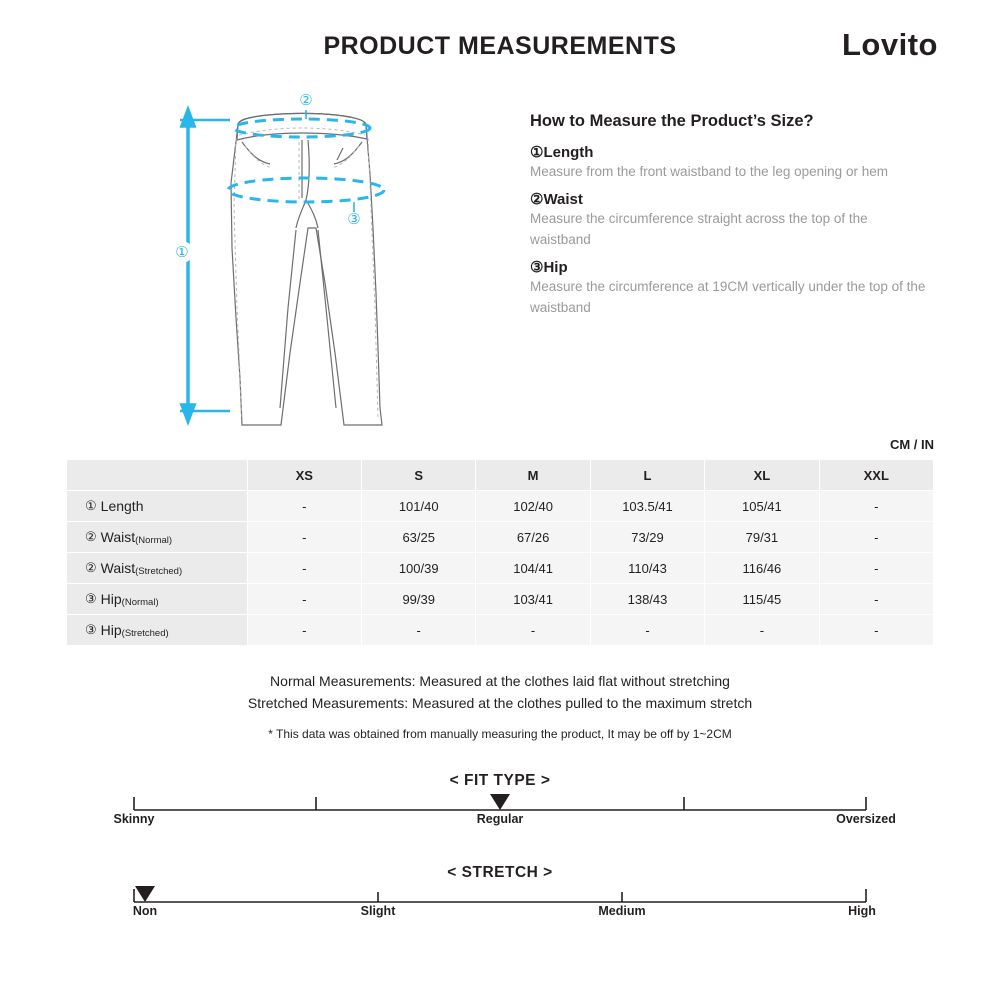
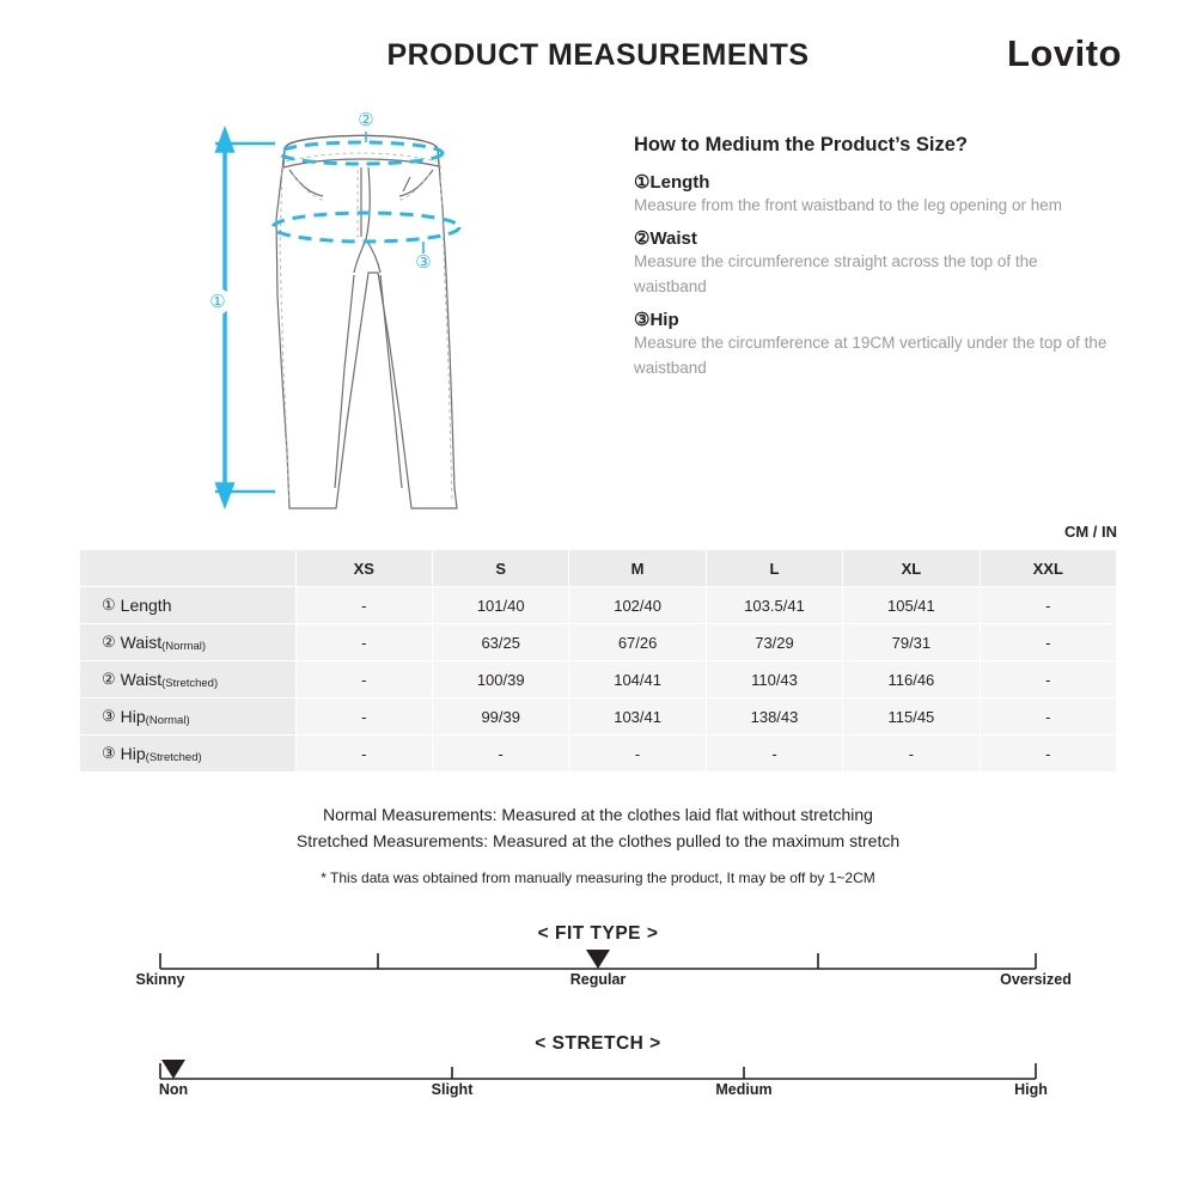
  PRODUCT MEASUREMENTS
  Lovito
  ①
  ②
  ③
- How to Measure the Product’s Size?
+ How to Medium the Product’s Size?
  ①Length
  Measure from the front waistband to the leg opening or hem
  ②Waist
  Measure the circumference straight across the top of the waistband
  ③Hip
  Measure the circumference at 19CM vertically under the top of the waistband
  CM / IN
  	XS	S	M	L	XL	XXL
  ① Length	-	101/40	102/40	103.5/41	105/41	-
  ② Waist(Normal)	-	63/25	67/26	73/29	79/31	-
  ② Waist(Stretched)	-	100/39	104/41	110/43	116/46	-
  ③ Hip(Normal)	-	99/39	103/41	138/43	115/45	-
  ③ Hip(Stretched)	-	-	-	-	-	-
  Normal Measurements: Measured at the clothes laid flat without stretching
  Stretched Measurements: Measured at the clothes pulled to the maximum stretch
  * This data was obtained from manually measuring the product, It may be off by 1~2CM
  < FIT TYPE >
  Skinny
  Regular
  Oversized
  < STRETCH >
  Non
  Slight
  Medium
  High
